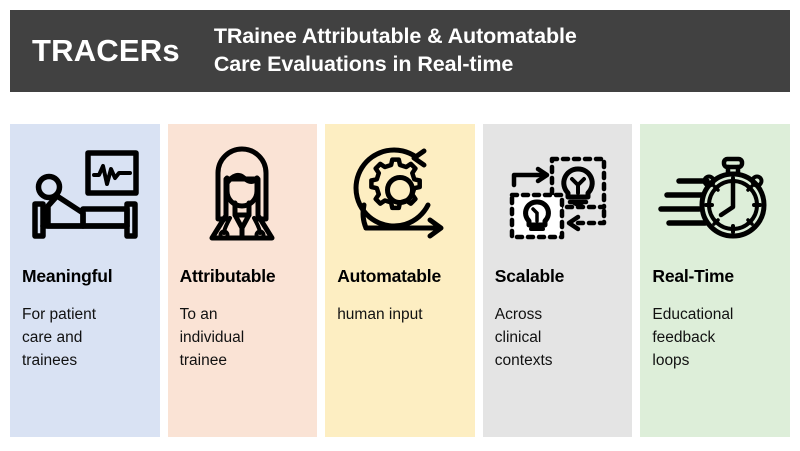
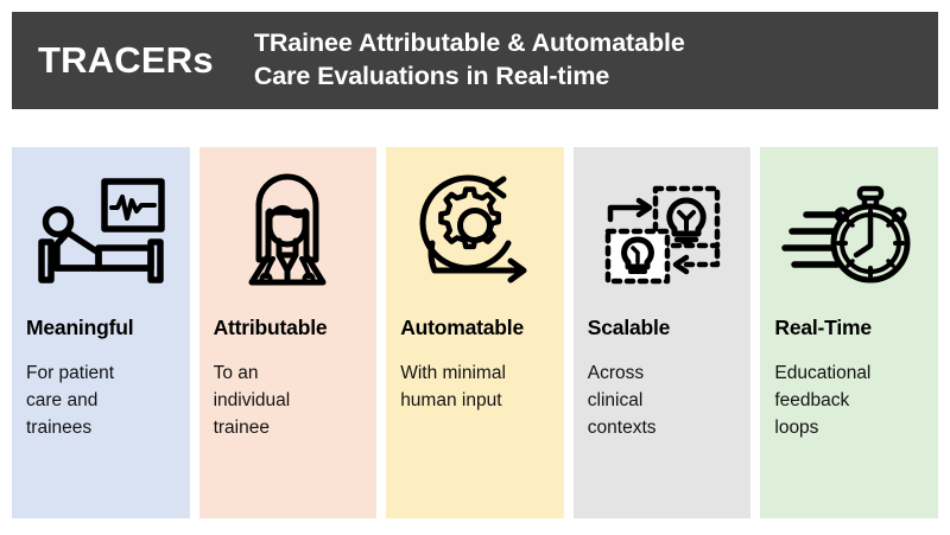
  TRACERs
  TRainee Attributable & Automatable
  Care Evaluations in Real-time
  Meaningful
  For patient
  care and
  trainees
  Attributable
  To an
  individual
  trainee
  Automatable
+ With minimal
  human input
  Scalable
  Across
  clinical
  contexts
  Real-Time
  Educational
  feedback
  loops
